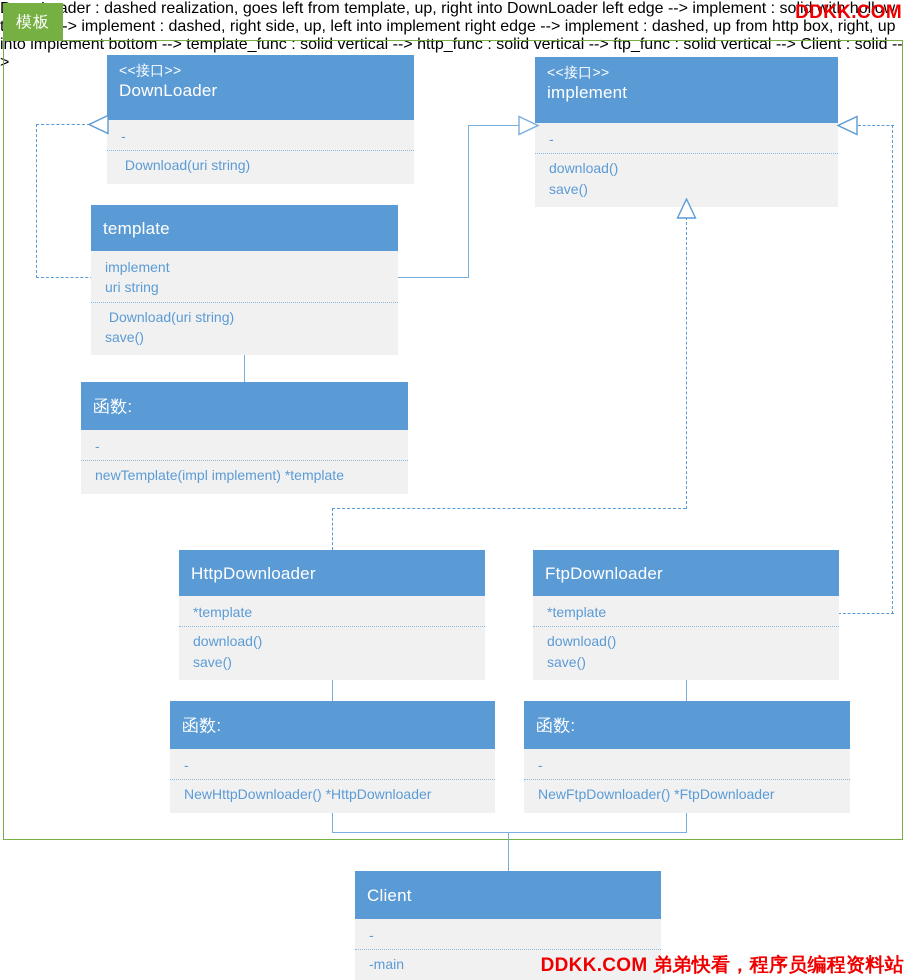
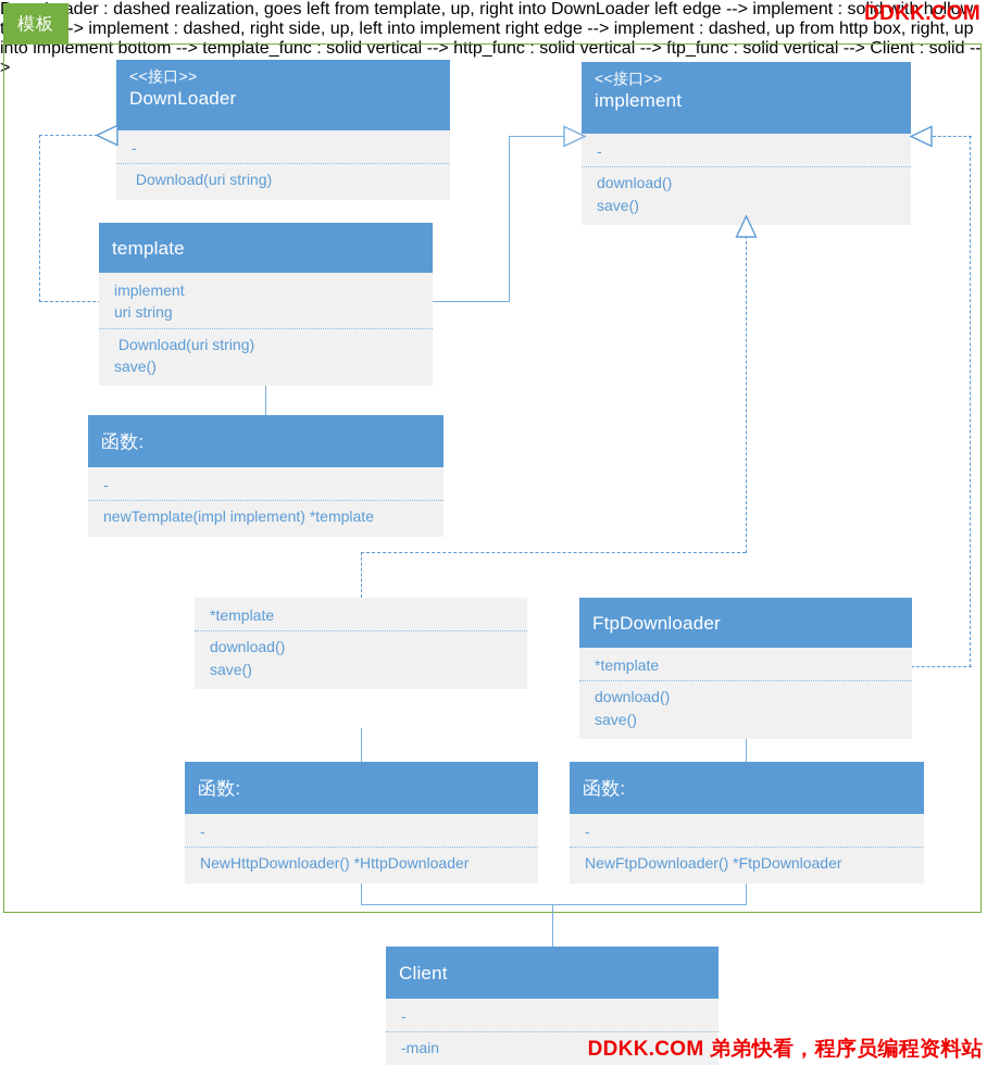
  模板
  DDKK.COM
  DownLoader : dashed realization, goes left from template, up, right into DownLoader left edge --> implement : solid with hollow triangle --> implement : dashed, right side, up, left into implement right edge --> implement : dashed, up from http box, right, up into implement bottom --> template_func : solid vertical --> http_func : solid vertical --> ftp_func : solid vertical --> Client : solid -->
  <<接口>>
  DownLoader
  -
  Download(uri string)
  <<接口>>
  implement
  -
  download()
  save()
  template
  implement
  uri string
  Download(uri string)
  save()
  函数:
  -
  newTemplate(impl implement) *template
- HttpDownloader
  *template
  download()
  save()
  FtpDownloader
  *template
  download()
  save()
  函数:
  -
  NewHttpDownloader() *HttpDownloader
  函数:
  -
  NewFtpDownloader() *FtpDownloader
  Client
  -
  -main
  DDKK.COM 弟弟快看，程序员编程资料站
